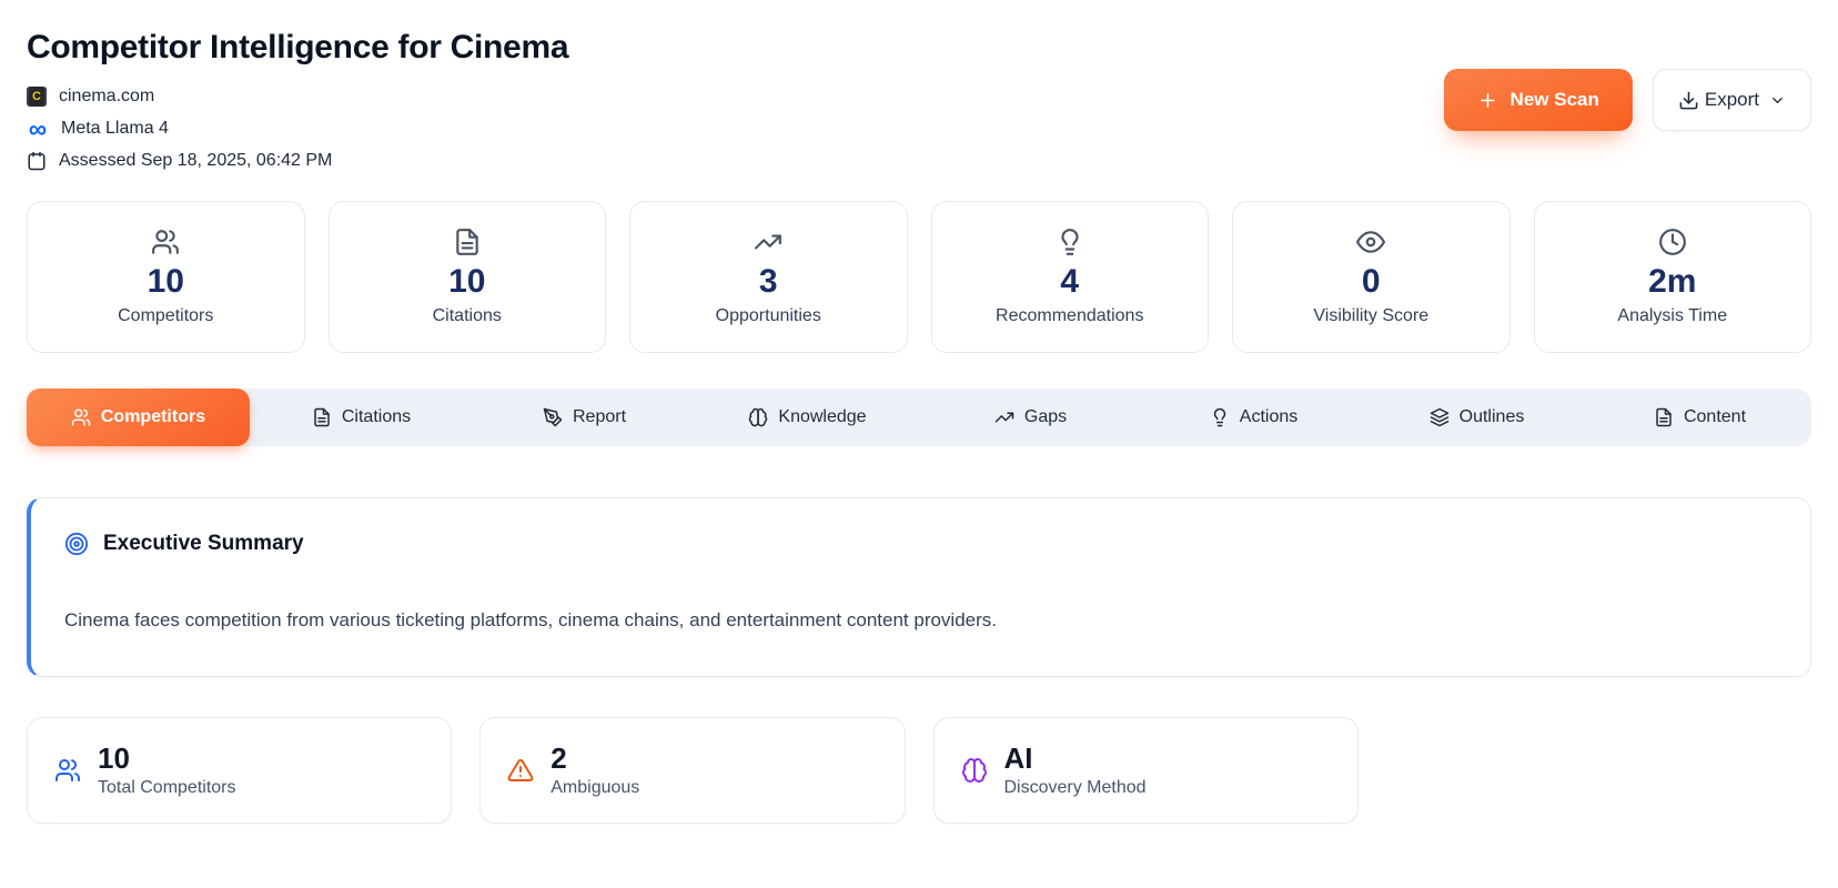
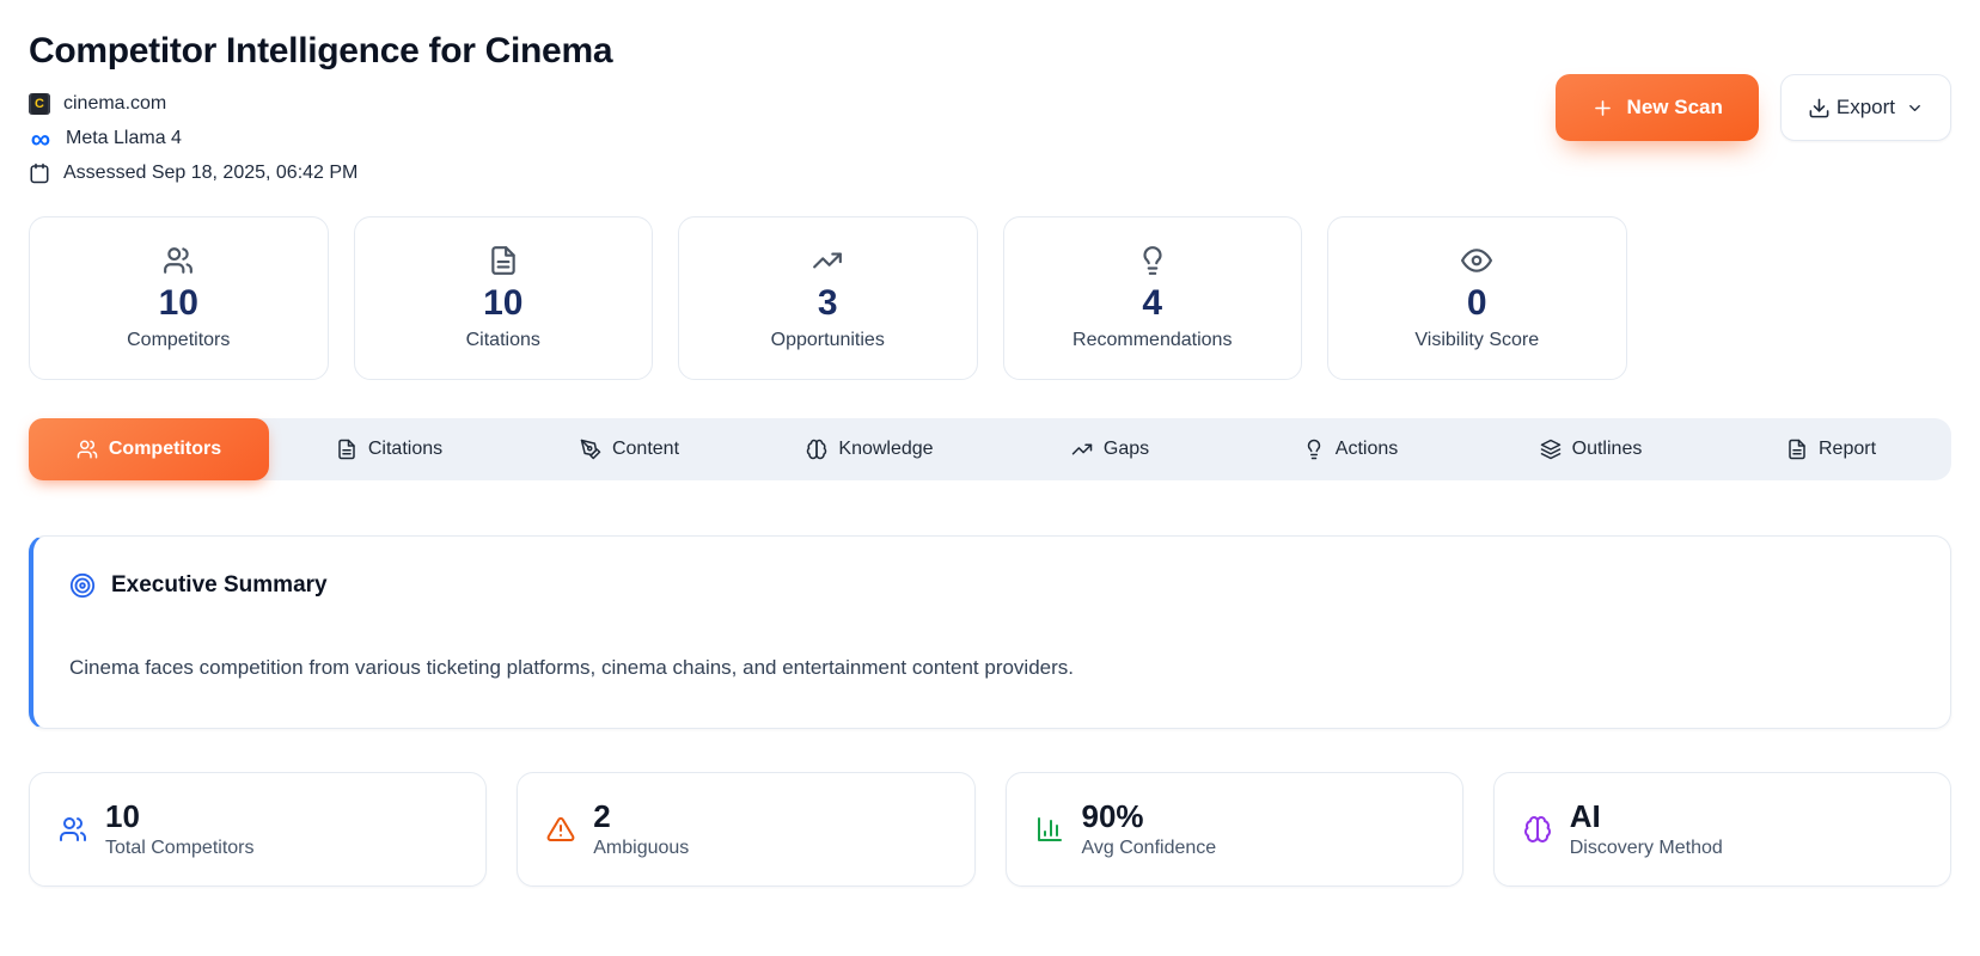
  Competitor Intelligence for Cinema
  C
  cinema.com
  ∞
  Meta Llama 4
  Assessed Sep 18, 2025, 06:42 PM
  New Scan
  Export
  10
  Competitors
  10
  Citations
  3
  Opportunities
  4
  Recommendations
  0
  Visibility Score
- 2m
- Analysis Time
  Competitors
  Citations
- Report
+ Content
  Knowledge
  Gaps
  Actions
  Outlines
- Content
+ Report
  Executive Summary
  Cinema faces competition from various ticketing platforms, cinema chains, and entertainment content providers.
  10
  Total Competitors
  2
  Ambiguous
+ 90%
+ Avg Confidence
  AI
  Discovery Method
